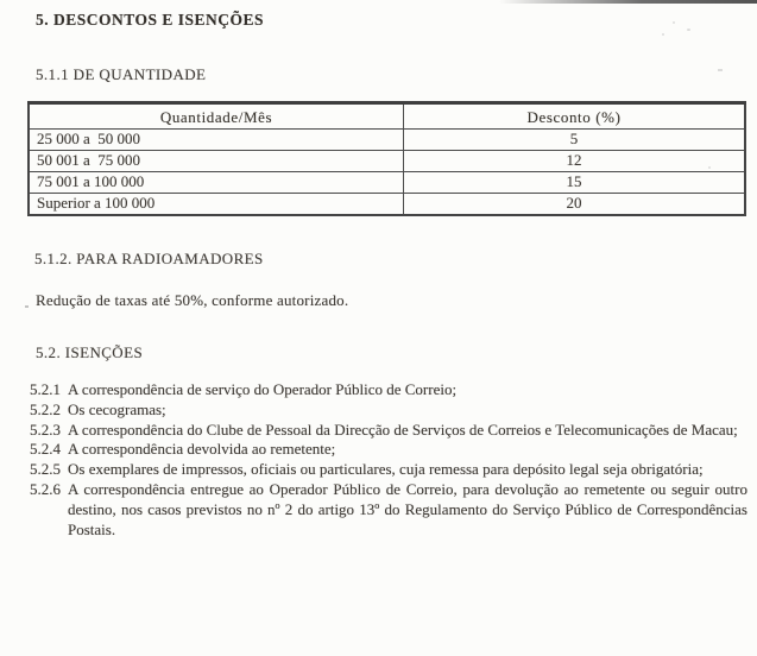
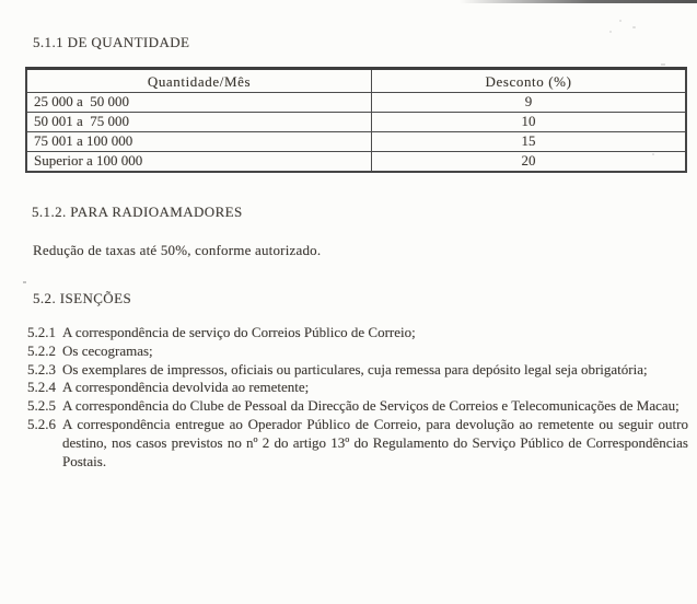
- 5. DESCONTOS E ISENÇÕES
  5.1.1 DE QUANTIDADE
  Quantidade/Mês	Desconto (%)
- 25 000 a 50 000	5
+ 25 000 a 50 000	9
- 50 001 a 75 000	12
+ 50 001 a 75 000	10
  75 001 a 100 000	15
  Superior a 100 000	20
  5.1.2. PARA RADIOAMADORES
  Redução de taxas até 50%, conforme autorizado.
  5.2. ISENÇÕES
  5.2.1
- A correspondência de serviço do Operador Público de Correio;
+ A correspondência de serviço do Correios Público de Correio;
  5.2.2
  Os cecogramas;
  5.2.3
- A correspondência do Clube de Pessoal da Direcção de Serviços de Correios e Telecomunicações de Macau;
+ Os exemplares de impressos, oficiais ou particulares, cuja remessa para depósito legal seja obrigatória;
  5.2.4
  A correspondência devolvida ao remetente;
  5.2.5
- Os exemplares de impressos, oficiais ou particulares, cuja remessa para depósito legal seja obrigatória;
+ A correspondência do Clube de Pessoal da Direcção de Serviços de Correios e Telecomunicações de Macau;
  5.2.6
  A correspondência entregue ao Operador Público de Correio, para devolução ao remetente ou seguir outro destino, nos casos previstos no nº 2 do artigo 13º do Regulamento do Serviço Público de Correspondências Postais.
